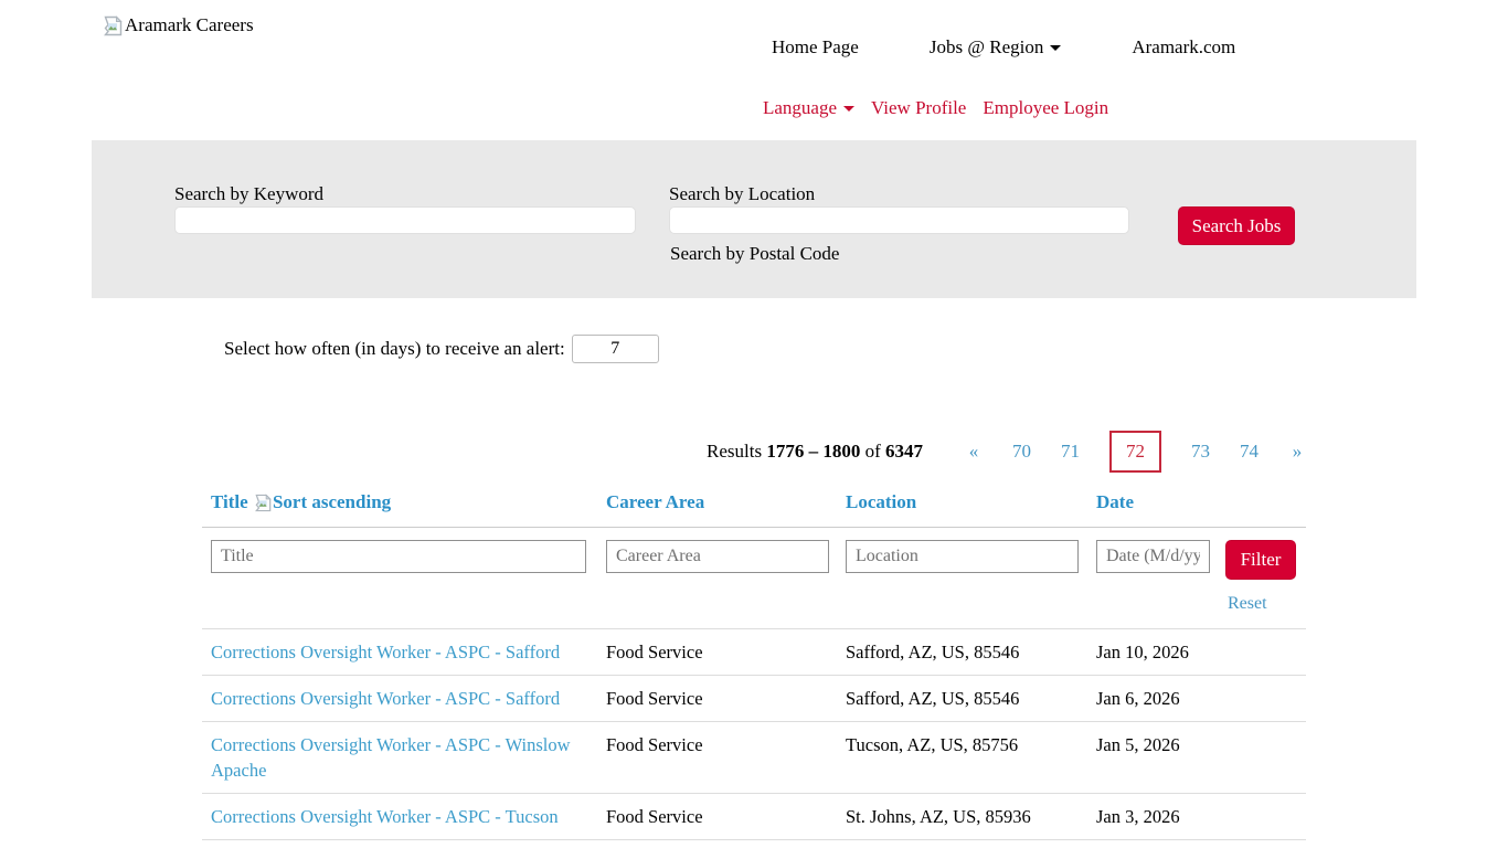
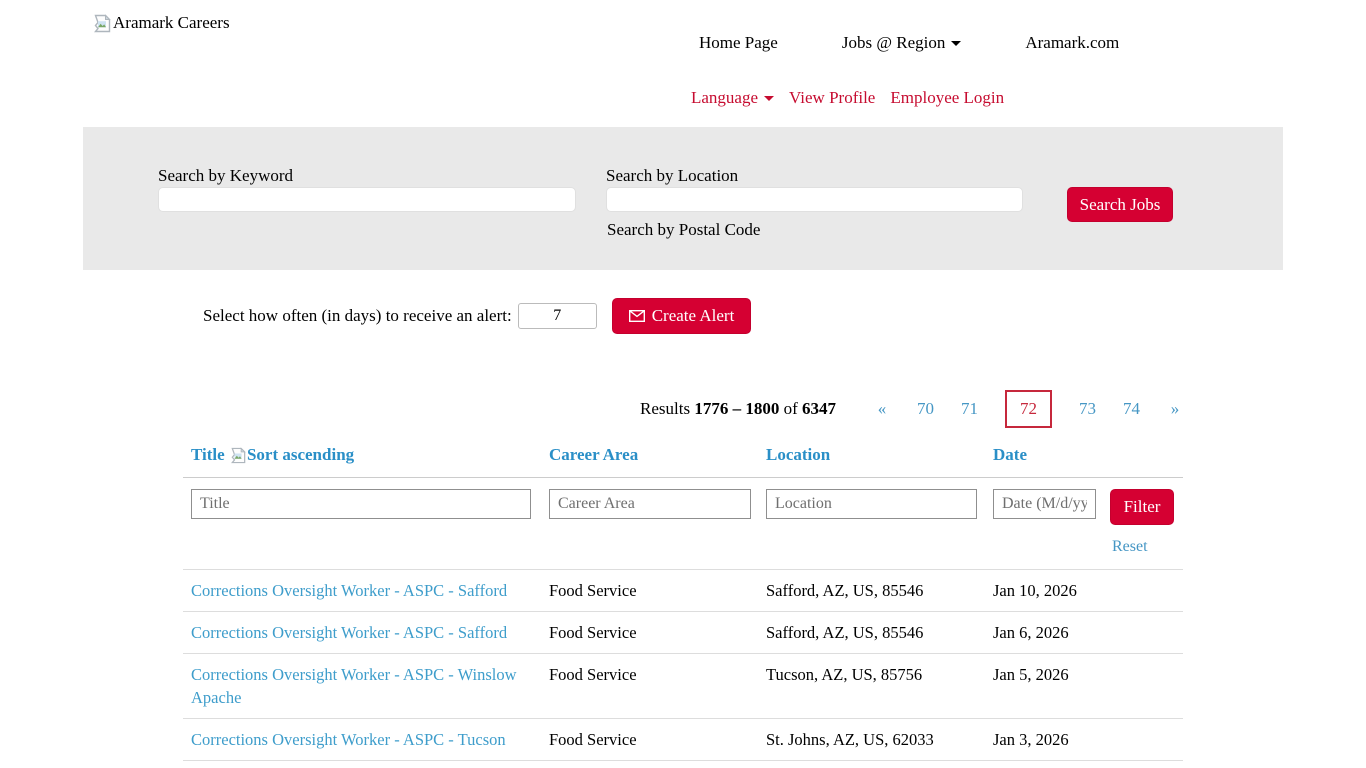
  Aramark Careers
  Home Page
  Jobs @ Region
  Aramark.com
  Language
  View Profile
  Employee Login
  Search by Keyword
  Search by Location
  Search by Postal Code
  Search Jobs
  Select how often (in days) to receive an alert:
  7
+ Create Alert
  Results 1776 – 1800 of 6347
  «
  70
  71
  72
  73
  74
  »
  Title
  Sort ascending
  Career Area
  Location
  Date
  Title
  Career Area
  Location
  Date (M/d/yy
  Filter
  Reset
  Corrections Oversight Worker - ASPC - Safford
  Food Service
  Safford, AZ, US, 85546
  Jan 10, 2026
  Corrections Oversight Worker - ASPC - Safford
  Food Service
  Safford, AZ, US, 85546
  Jan 6, 2026
  Corrections Oversight Worker - ASPC - Winslow Apache
  Food Service
  Tucson, AZ, US, 85756
  Jan 5, 2026
  Corrections Oversight Worker - ASPC - Tucson
  Food Service
- St. Johns, AZ, US, 85936
+ St. Johns, AZ, US, 62033
  Jan 3, 2026
